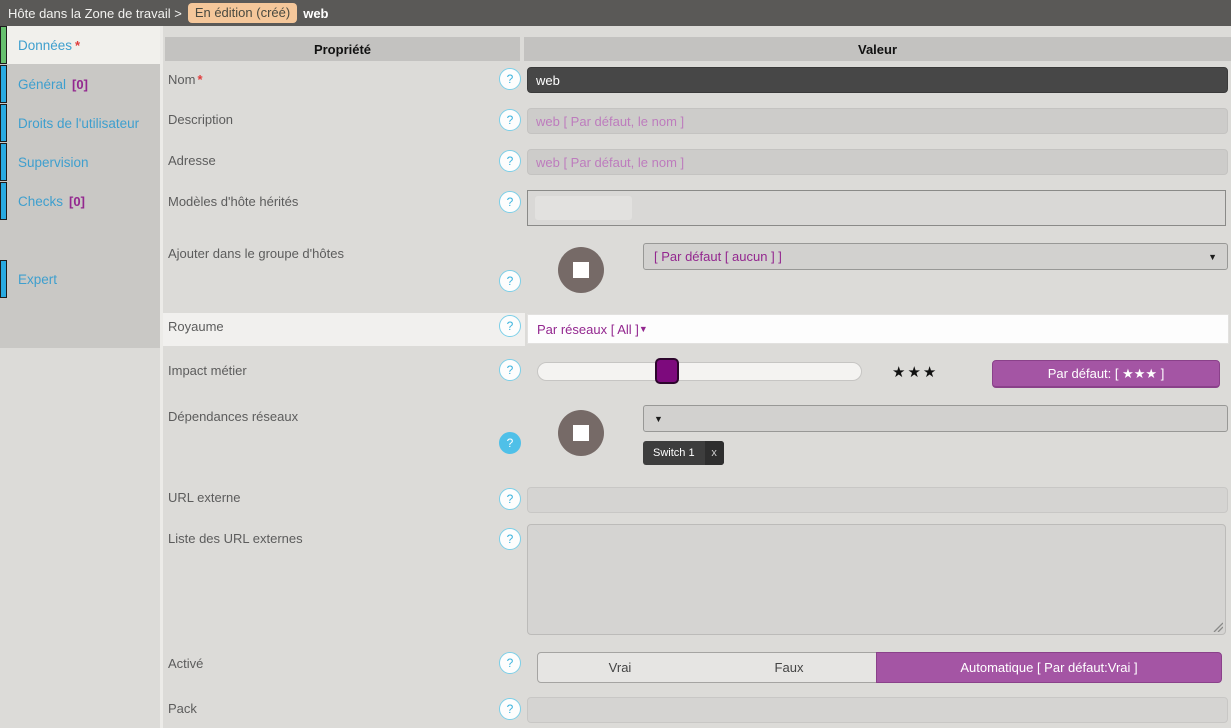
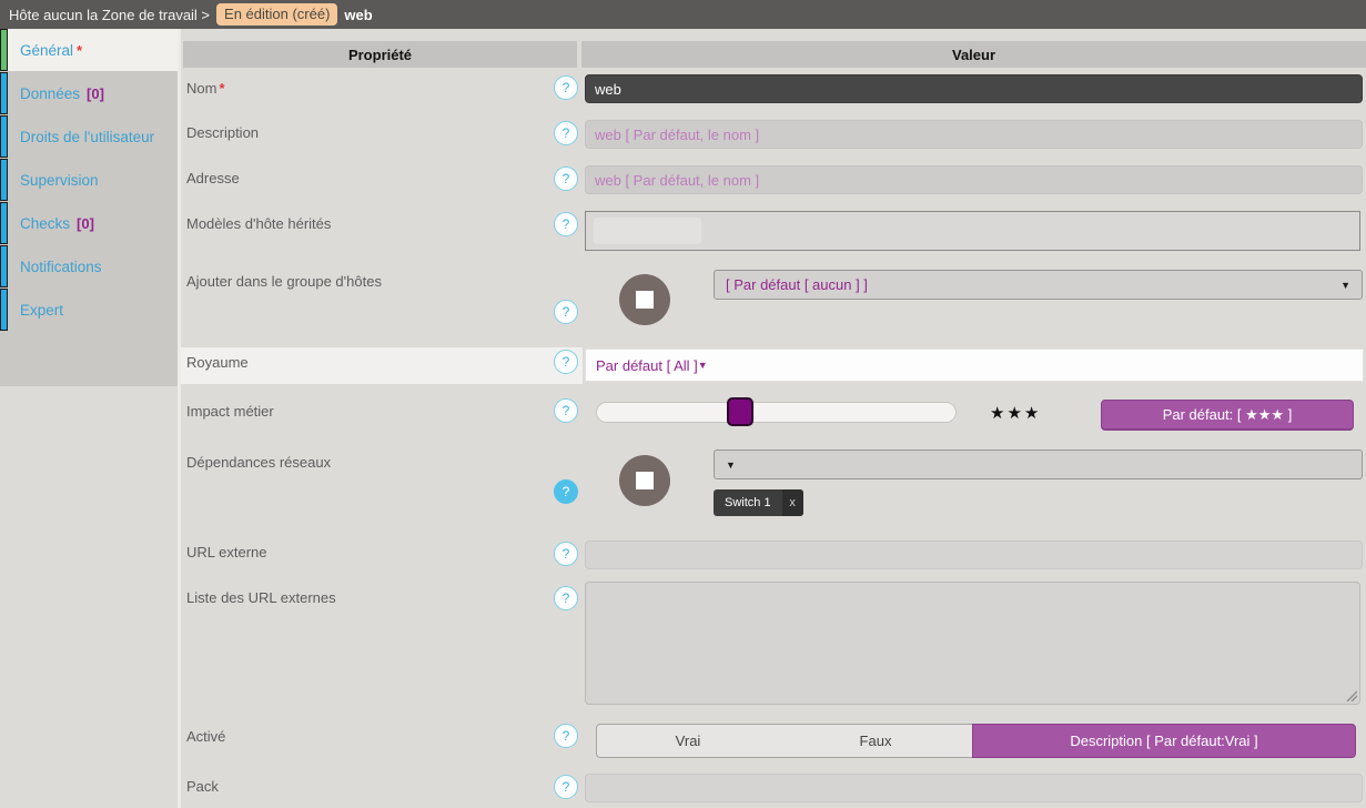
- Hôte dans la Zone de travail >
+ Hôte aucun la Zone de travail >
  En édition (créé)
  web
- Données
+ Général
  *
- Général
+ Données
  [0]
  Droits de l'utilisateur
  Supervision
  Checks
  [0]
+ Notifications
  Expert
  Propriété
  Valeur
  Nom *
  ?
  web
  Description
  ?
  web [ Par défaut, le nom ]
  Adresse
  ?
  web [ Par défaut, le nom ]
  Modèles d'hôte hérités
  ?
  Ajouter dans le groupe d'hôtes
  ?
  [ Par défaut [ aucun ] ]
  ▼
  Royaume
  ?
- Par réseaux [ All ]
+ Par défaut [ All ]
  ▼
  Impact métier
  ?
  ★★★
  Par défaut: [ ★★★ ]
  Dépendances réseaux
  ?
  ▼
  Switch 1
  x
  URL externe
  ?
  Liste des URL externes
  ?
  Activé
  ?
  Vrai
  Faux
- Automatique [ Par défaut:Vrai ]
+ Description [ Par défaut:Vrai ]
  Pack
  ?
